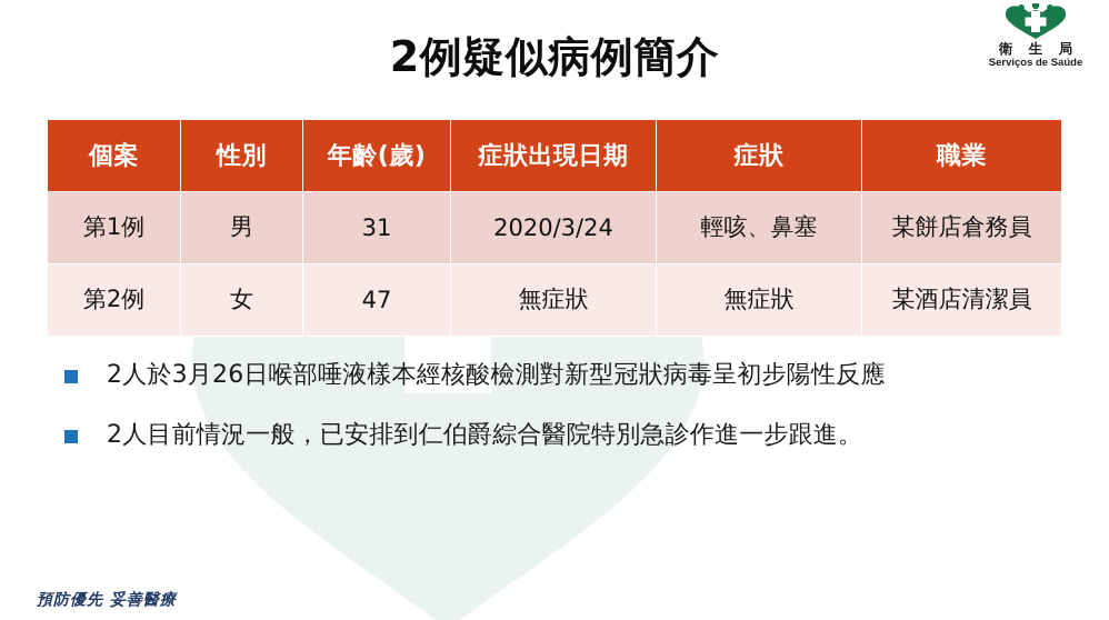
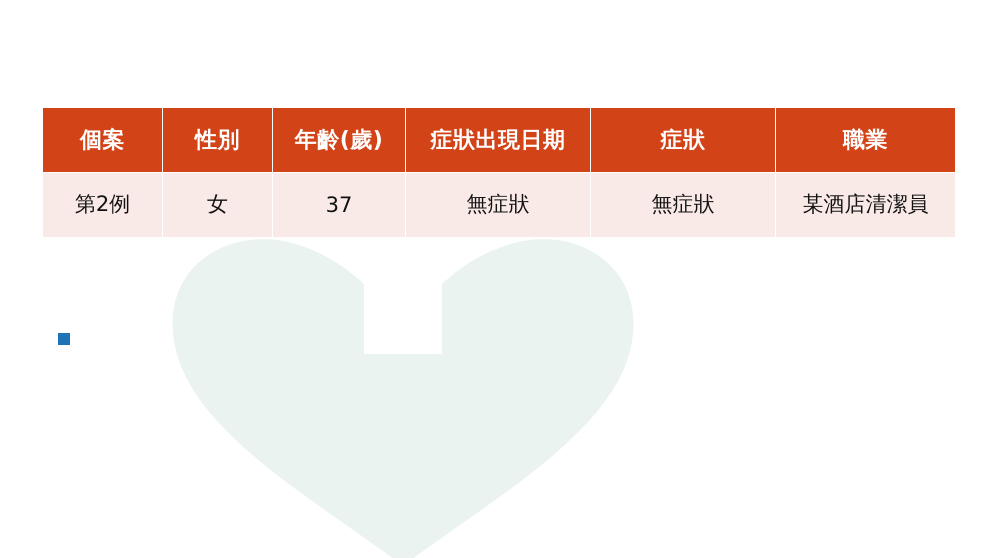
- 衛 生 局
- Serviços de Saúde
- 2例疑似病例簡介
  個案	性別	年齡(歲)	症狀出現日期	症狀	職業
- 第1例	男	31	2020/3/24	輕咳、鼻塞	某餅店倉務員
- 第2例	女	47	無症狀	無症狀	某酒店清潔員
+ 第2例	女	37	無症狀	無症狀	某酒店清潔員
- 2人於3月26日喉部唾液樣本經核酸檢測對新型冠狀病毒呈初步陽性反應
- 2人目前情況一般，已安排到仁伯爵綜合醫院特別急診作進一步跟進。
- 預防優先 妥善醫療
